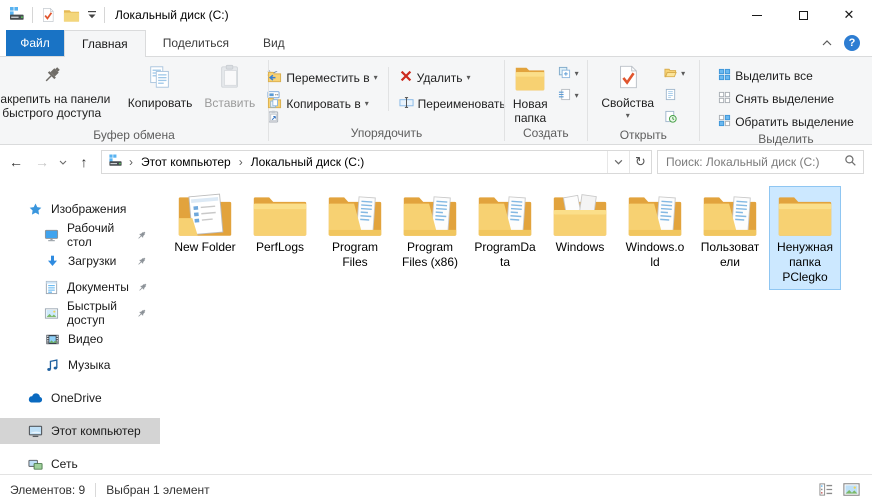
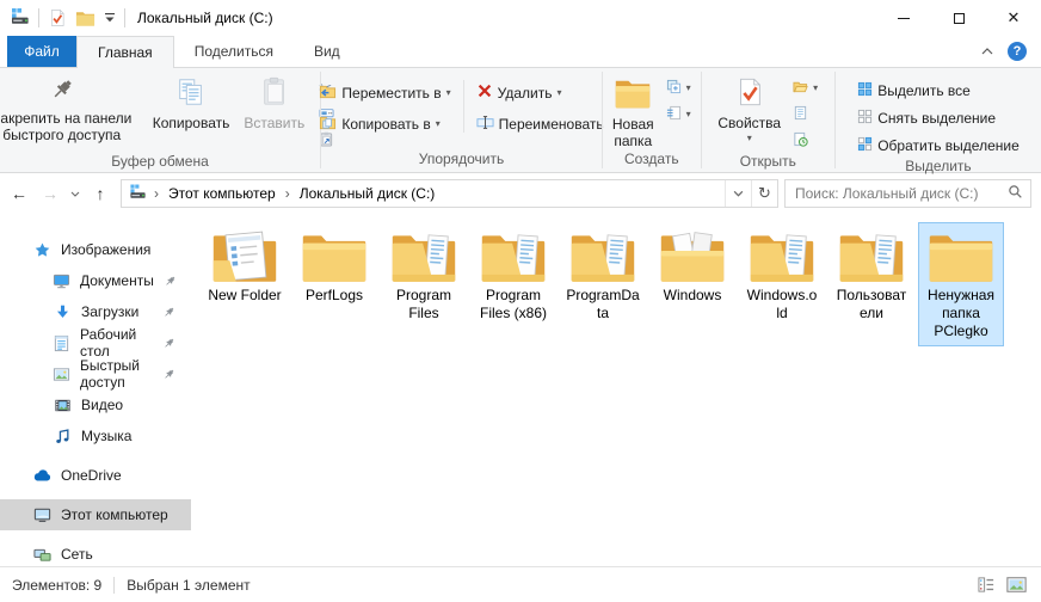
  Локальный диск (C:)
  ✕
  Файл
  Главная
  Поделиться
  Вид
  ?
  акрепить на панели быстрого доступа
  Копировать
  Вставить
  Буфер обмена
  Переместить в
  ▾
  Копировать в
  ▾
  Удалить
  ▾
  Переименовать
  Упорядочить
  Новая
  папка
  ▾
  ▾
  Создать
  Свойства
  ▾
  ▾
  Открыть
  Выделить все
  Снять выделение
  Обратить выделение
  Выделить
  ←
  →
  ↑
  ›
  Этот компьютер
  ›
  Локальный диск (C:)
  ↻
  Поиск: Локальный диск (C:)
  Изображения
- Рабочий стол
+ Документы
  Загрузки
- Документы
+ Рабочий стол
  Быстрый доступ
  Видео
  Музыка
  OneDrive
  Этот компьютер
  Сеть
  New Folder
  PerfLogs
  Program
  Files
  Program
  Files (x86)
  ProgramDa
  ta
  Windows
  Windows.o
  ld
  Пользоват
  ели
  Ненужная
  папка
  PClegko
  Элементов: 9
  Выбран 1 элемент
